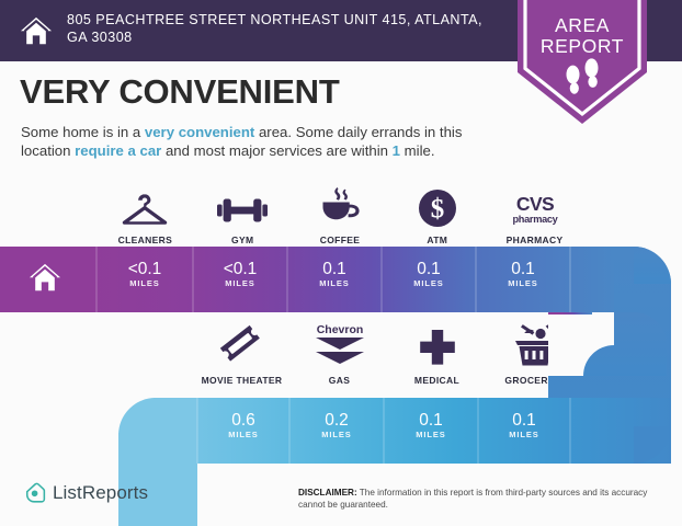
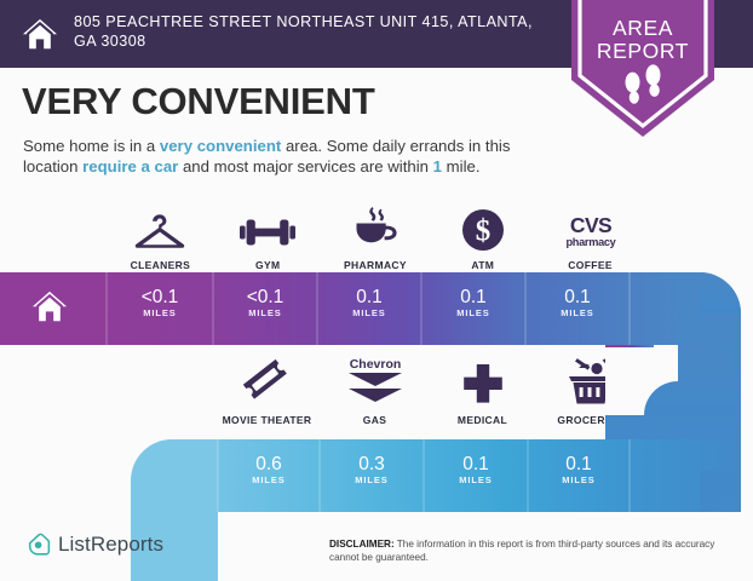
  805 PEACHTREE STREET NORTHEAST UNIT 415, ATLANTA, GA 30308
  AREA
  REPORT
  VERY CONVENIENT
  Some home is in a very convenient area. Some daily errands in this location require a car and most major services are within 1 mile.
  CLEANERS
  GYM
- COFFEE
+ PHARMACY
  $
  ATM
  CVS
  pharmacy
- PHARMACY
+ COFFEE
  MOVIE THEATER
  Chevron
  GAS
  MEDICAL
  <0.1
  MILES
  <0.1
  MILES
  0.1
  MILES
  0.1
  MILES
  0.1
  MILES
  0.6
  MILES
- 0.2
+ 0.3
  MILES
  0.1
  MILES
  0.1
  MILES
  ListReports
  DISCLAIMER: The information in this report is from third-party sources and its accuracy cannot be guaranteed.
